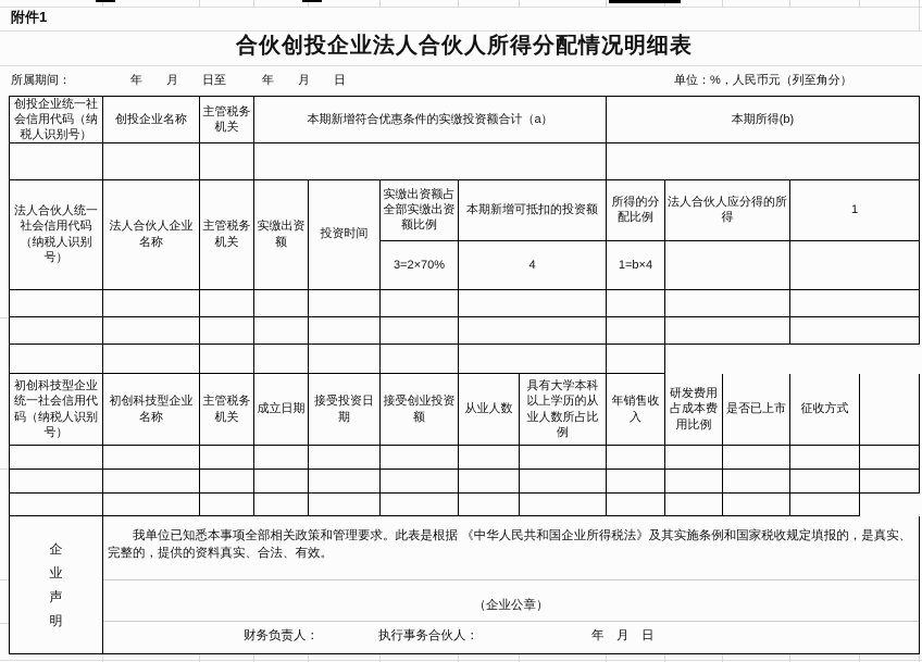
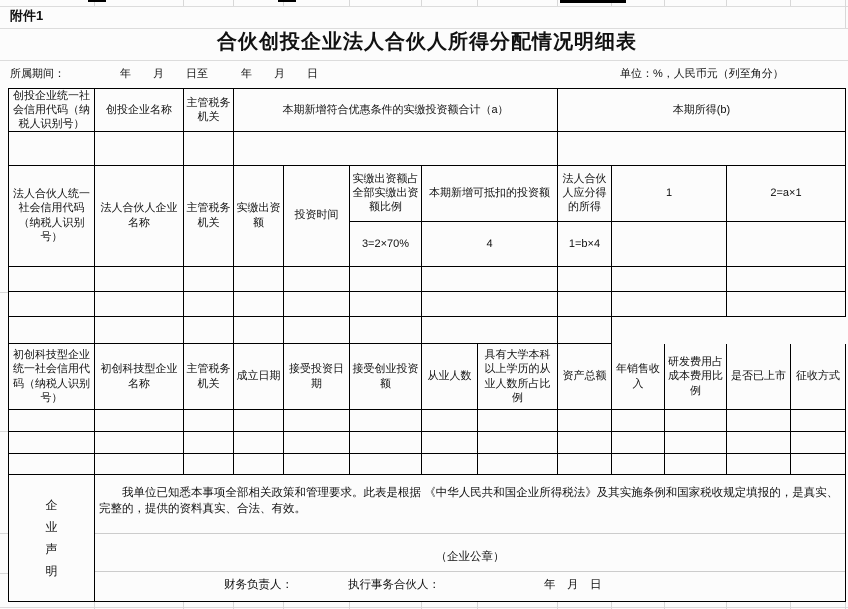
  附件1
  合伙创投企业法人合伙人所得分配情况明细表
  所属期间：
  年 月 日至 年 月 日
  单位：%，人民币元（列至角分）
  创投企业统一社会信用代码（纳税人识别号）
  创投企业名称
  主管税务机关
  本期新增符合优惠条件的实缴投资额合计（a）
  本期所得(b)
  法人合伙人统一社会信用代码（纳税人识别号）
  法人合伙人企业名称
  主管税务机关
  实缴出资额
  投资时间
  实缴出资额占全部实缴出资额比例
  本期新增可抵扣的投资额
- 所得的分配比例
  法人合伙人应分得的所得
  1
+ 2=a×1
  3=2×70%
  4
  1=b×4
  初创科技型企业统一社会信用代码（纳税人识别号）
  初创科技型企业名称
  主管税务机关
  成立日期
  接受投资日期
  接受创业投资额
  从业人数
  具有大学本科以上学历的从业人数所占比例
+ 资产总额
  年销售收入
  研发费用占成本费用比例
  是否已上市
  征收方式
  企业声明
  我单位已知悉本事项全部相关政策和管理要求。此表是根据 《中华人民共和国企业所得税法》及其实施条例和国家税收规定填报的，是真实、完整的，提供的资料真实、合法、有效。
  （企业公章）
  财务负责人：
  执行事务合伙人：
  年 月 日
